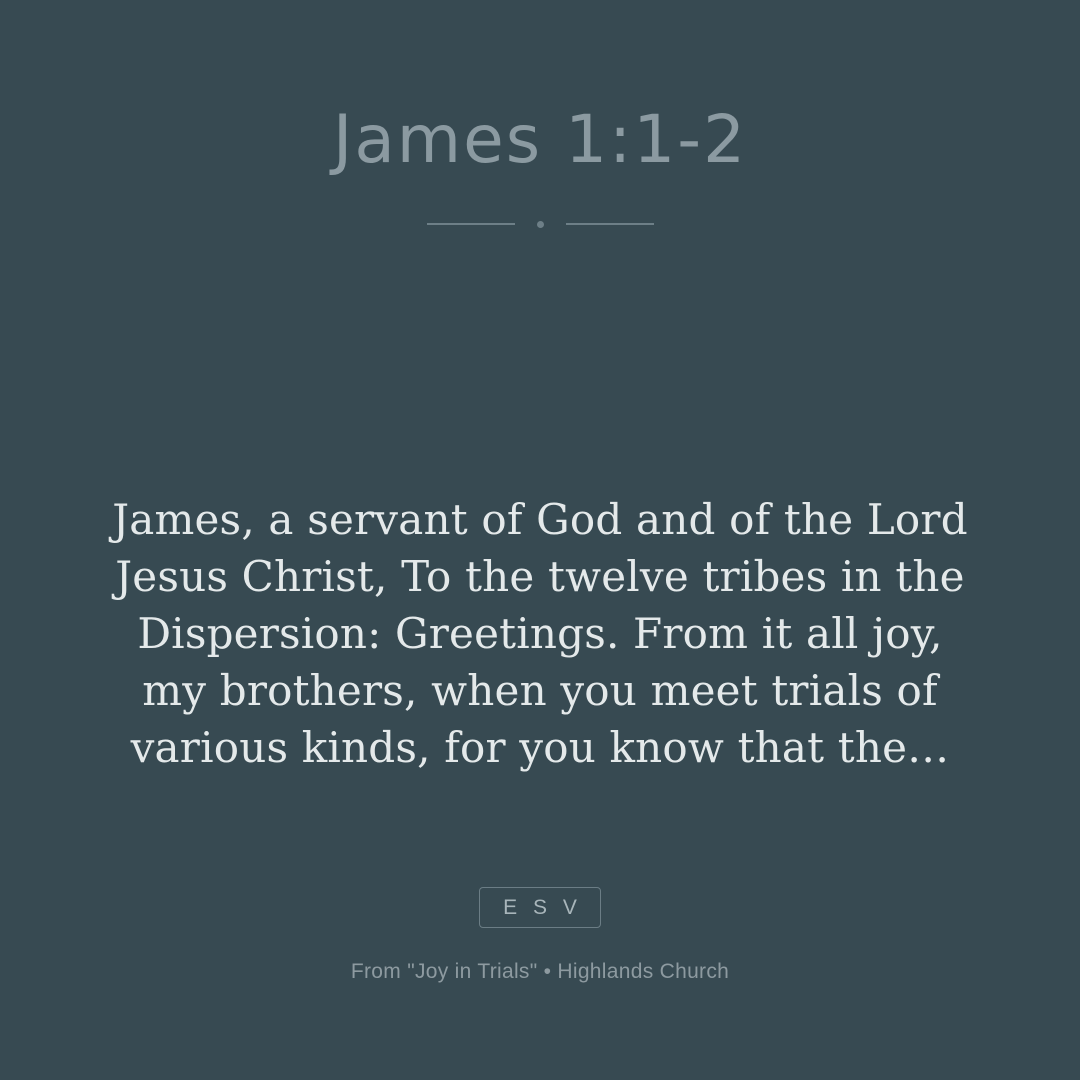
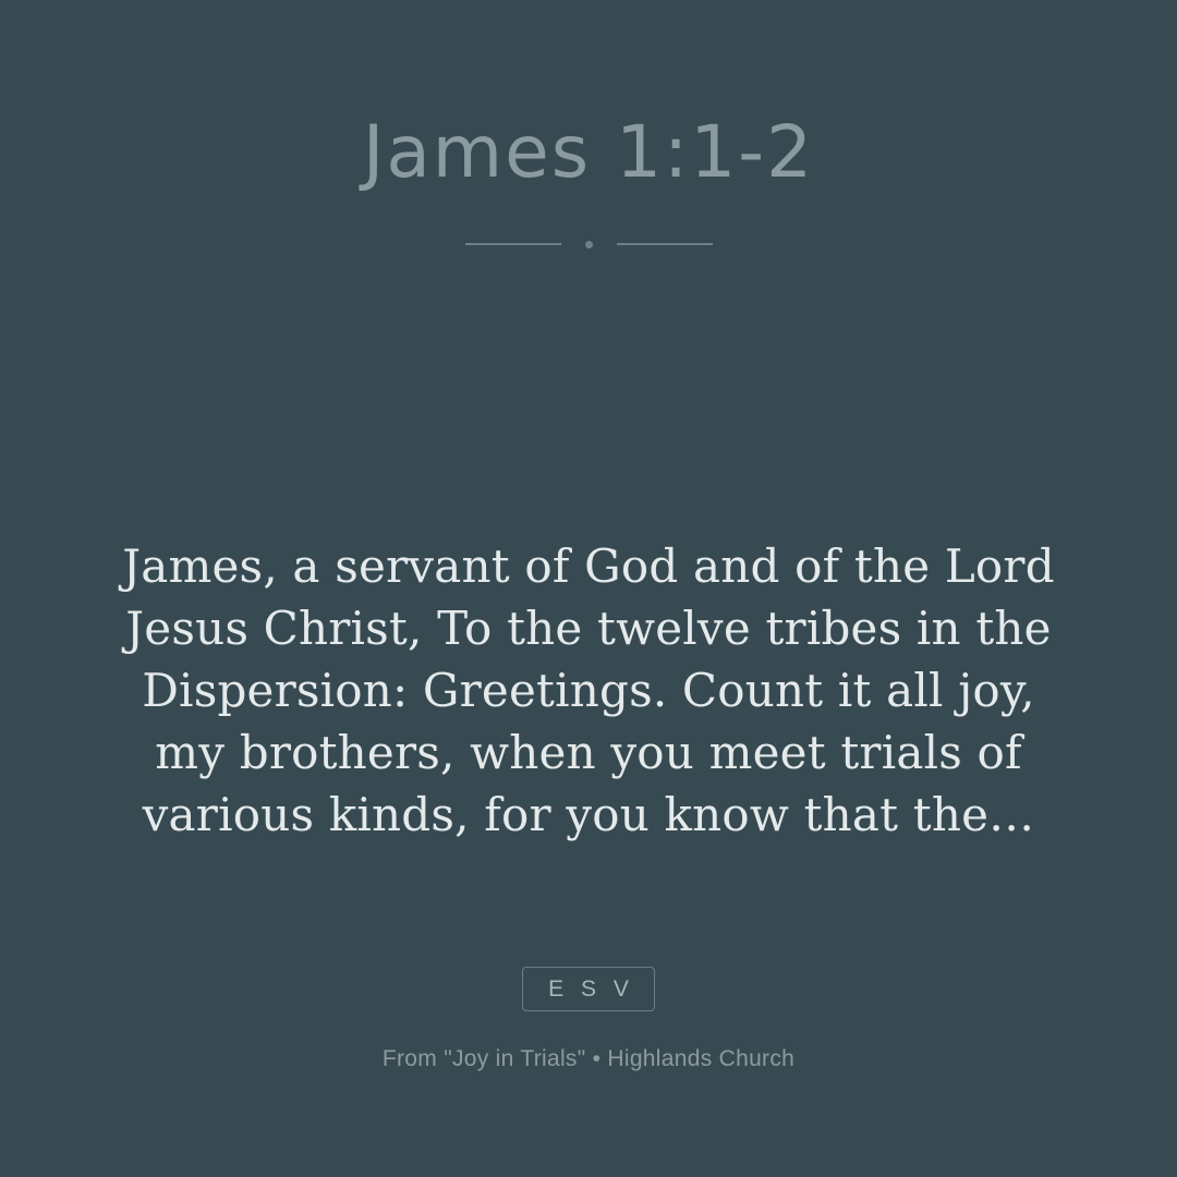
  James 1:1-2
- James, a servant of God and of the Lord Jesus Christ, To the twelve tribes in the Dispersion: Greetings. From it all joy, my brothers, when you meet trials of various kinds, for you know that the…
+ James, a servant of God and of the Lord Jesus Christ, To the twelve tribes in the Dispersion: Greetings. Count it all joy, my brothers, when you meet trials of various kinds, for you know that the…
  E S V
  From "Joy in Trials" • Highlands Church
